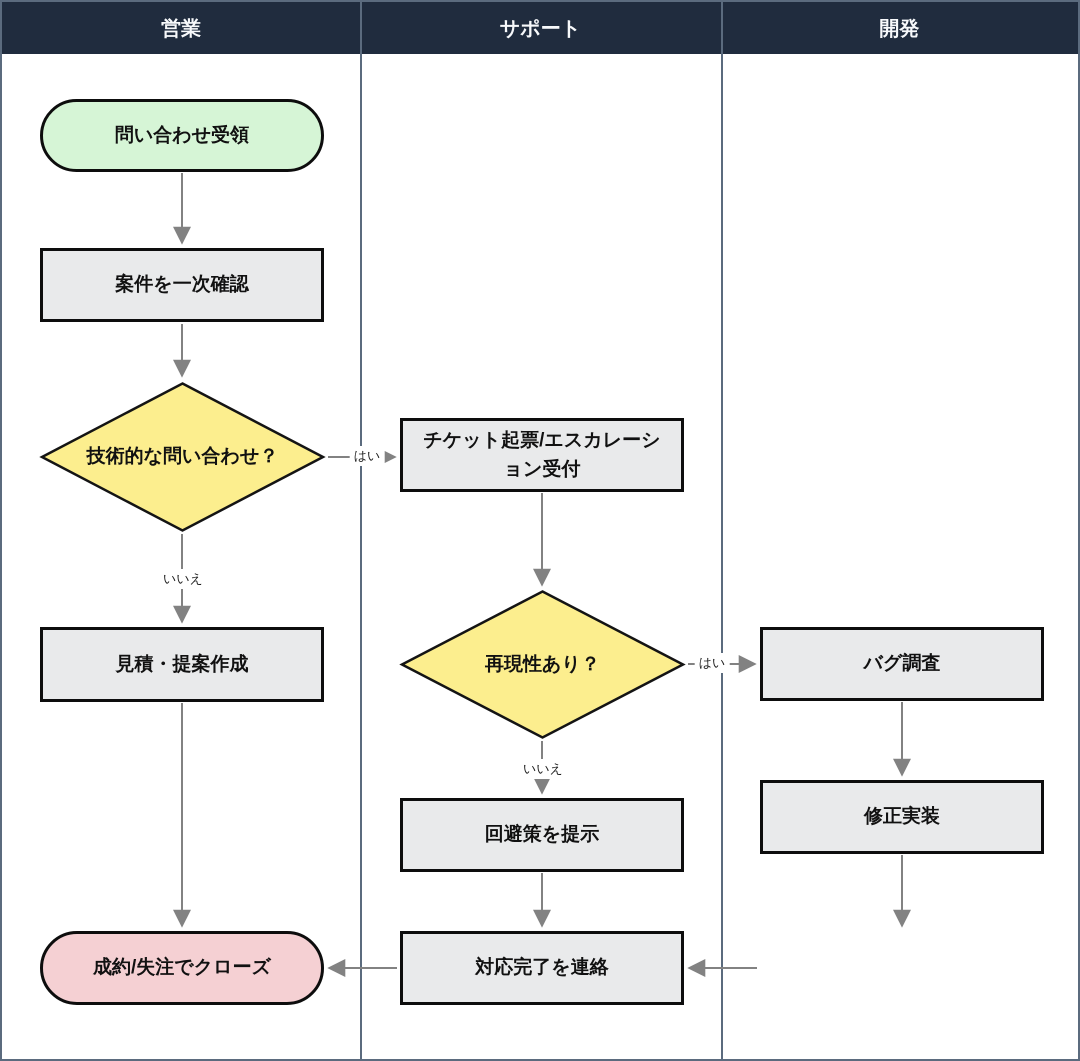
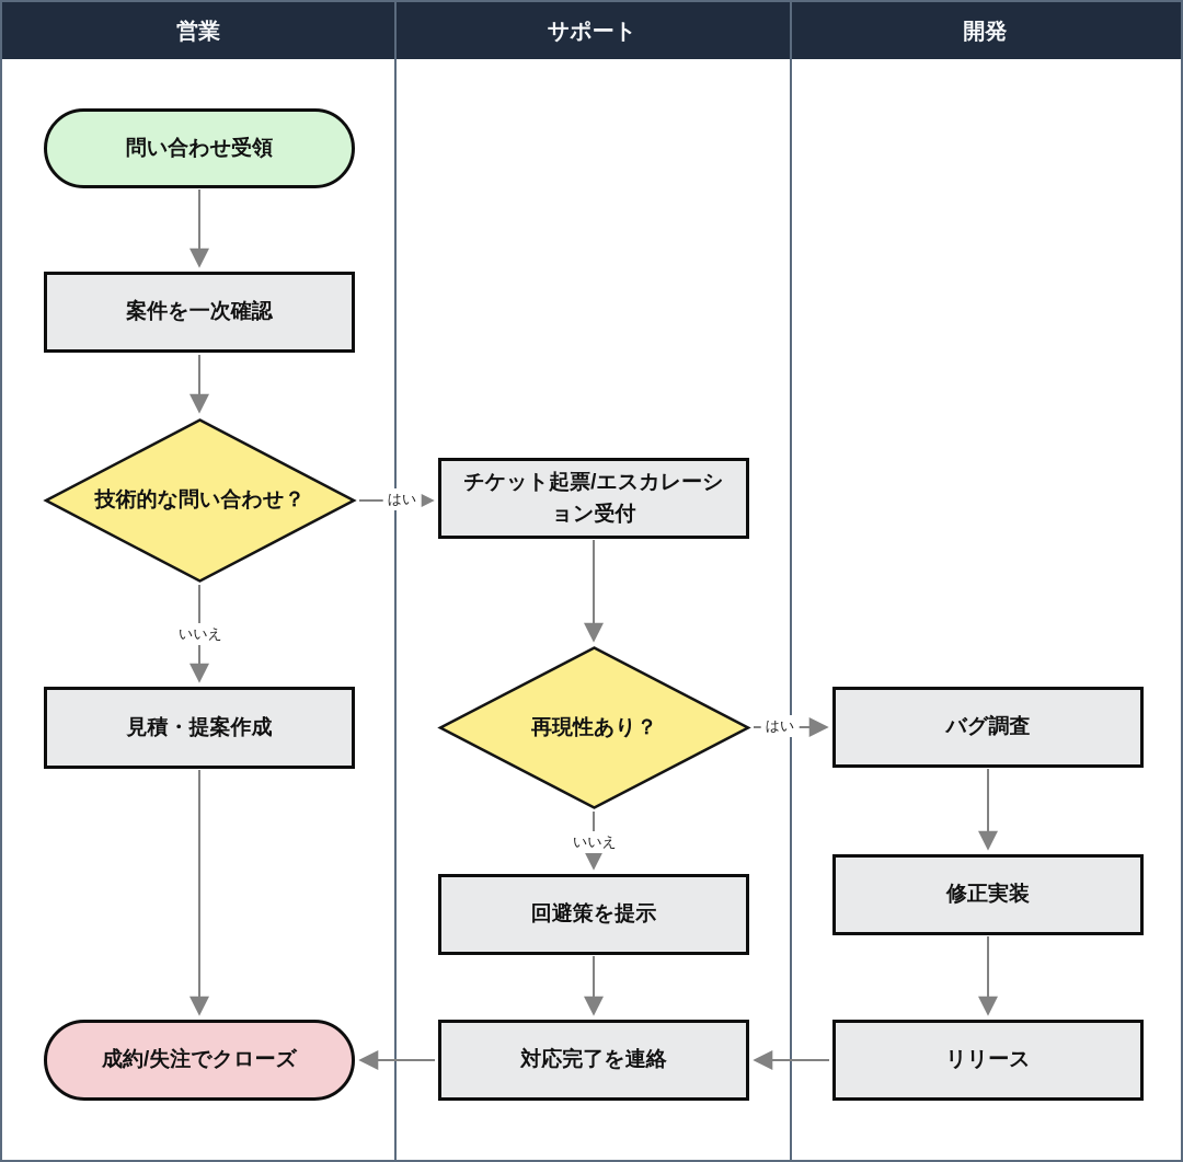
  営業
  サポート
  開発
  はい
  いいえ
  はい
  いいえ
  問い合わせ受領
  案件を一次確認
  技術的な問い合わせ？
  見積・提案作成
  成約/失注でクローズ
  チケット起票/エスカレーション受付
  再現性あり？
  回避策を提示
  対応完了を連絡
  バグ調査
  修正実装
+ リリース
